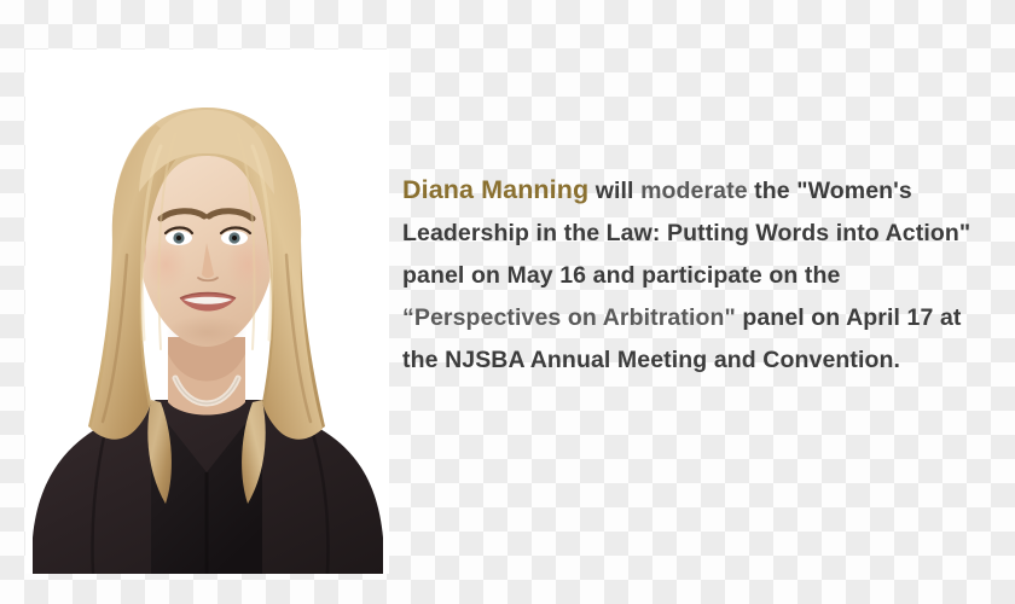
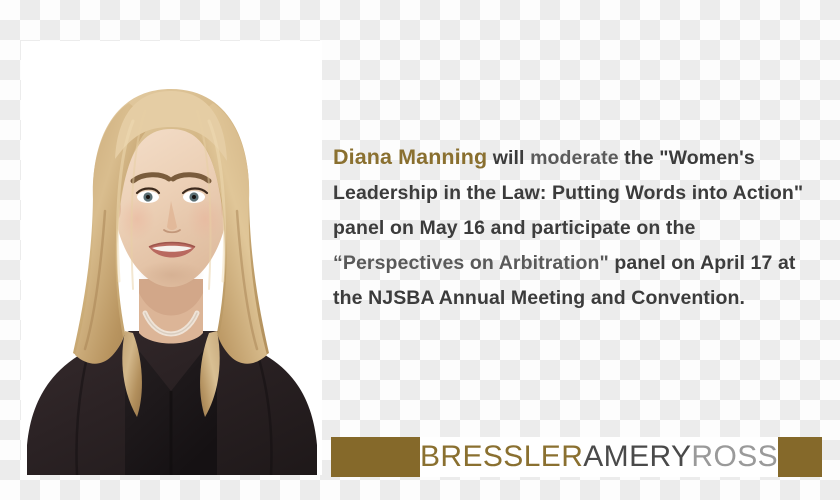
  Diana Manning will moderate the "Women's Leadership in the Law: Putting Words into Action" panel on May 16 and participate on the “Perspectives on Arbitration" panel on April 17 at the NJSBA Annual Meeting and Convention.
+ BRESSLER
+ AMERY
+ ROSS
